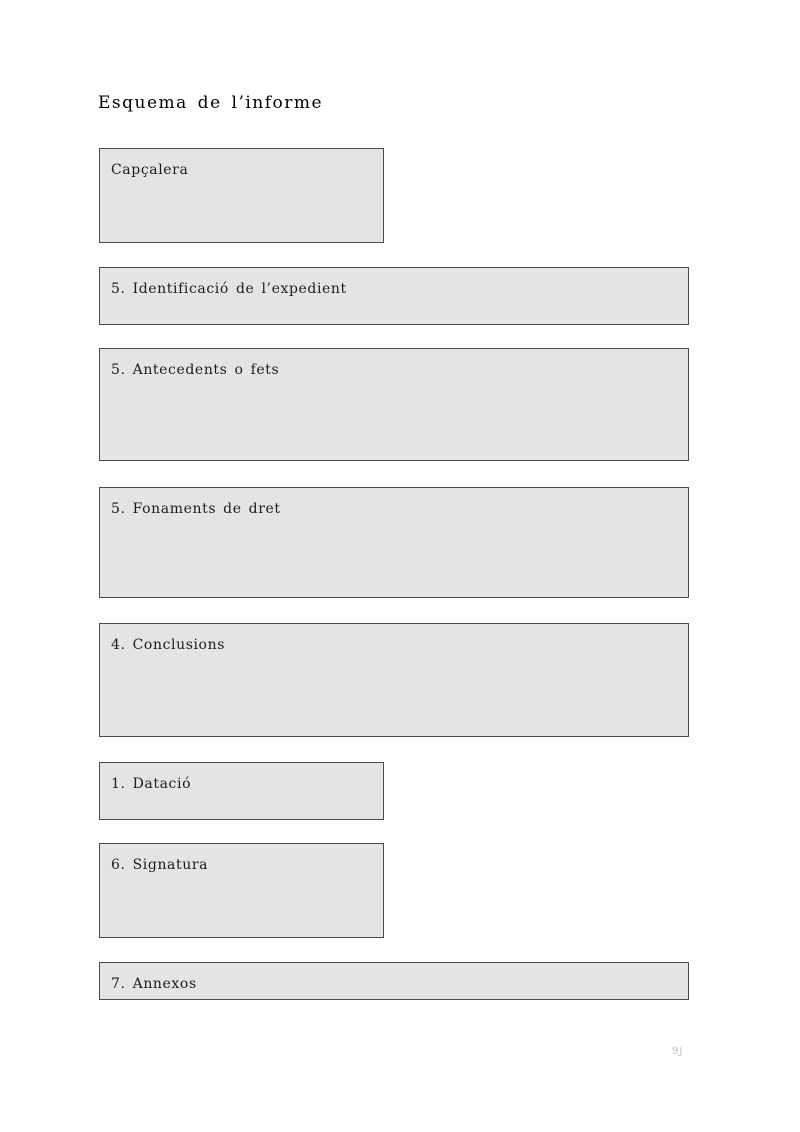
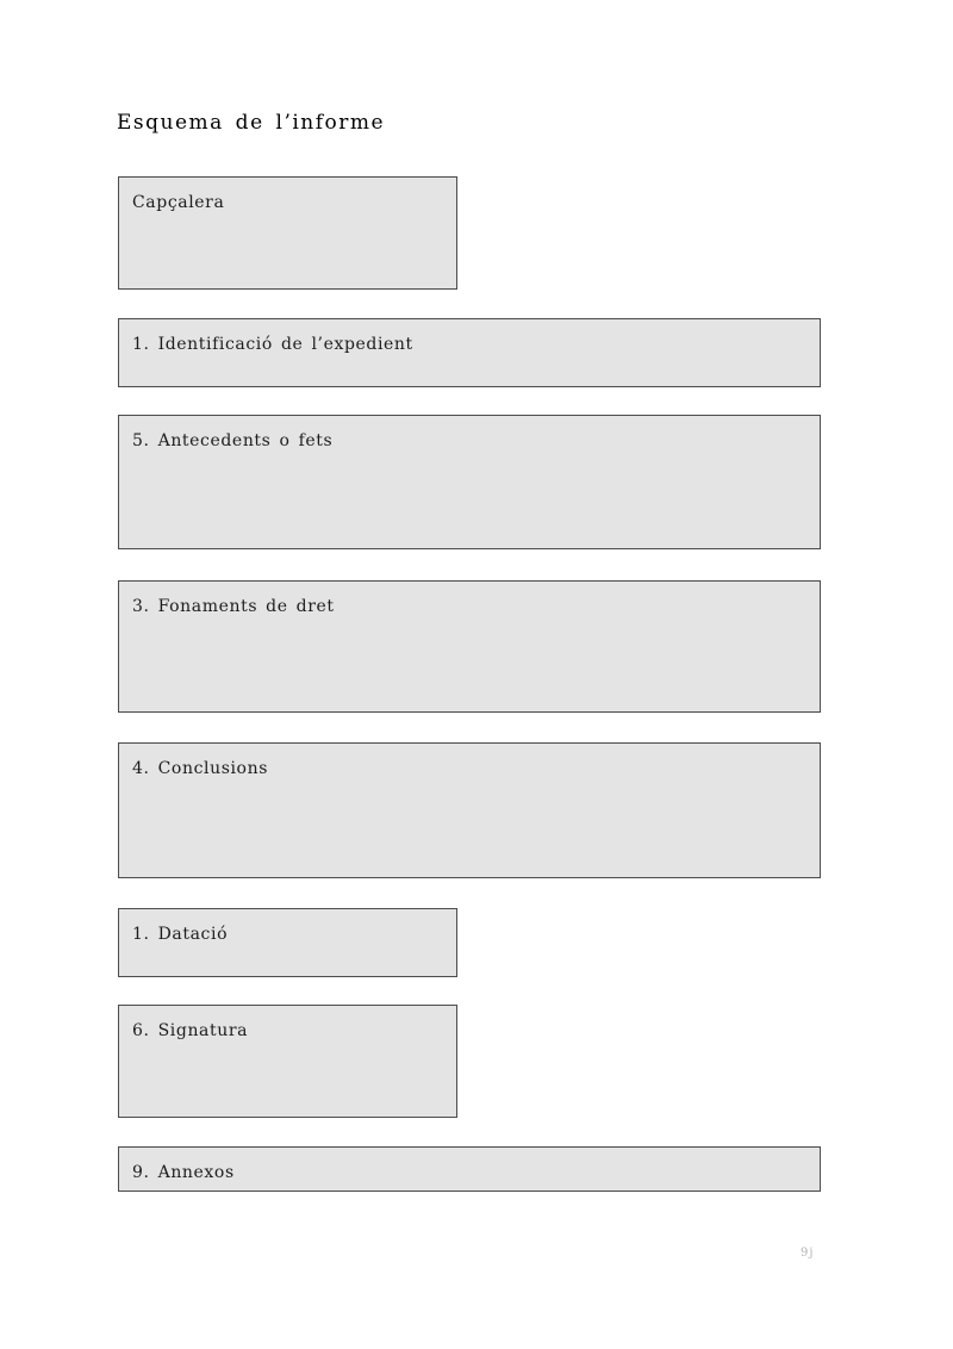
  Esquema de l’informe
  Capçalera
- 5. Identificació de l’expedient
+ 1. Identificació de l’expedient
  5. Antecedents o fets
- 5. Fonaments de dret
+ 3. Fonaments de dret
  4. Conclusions
  1. Datació
  6. Signatura
- 7. Annexos
+ 9. Annexos
  9j
